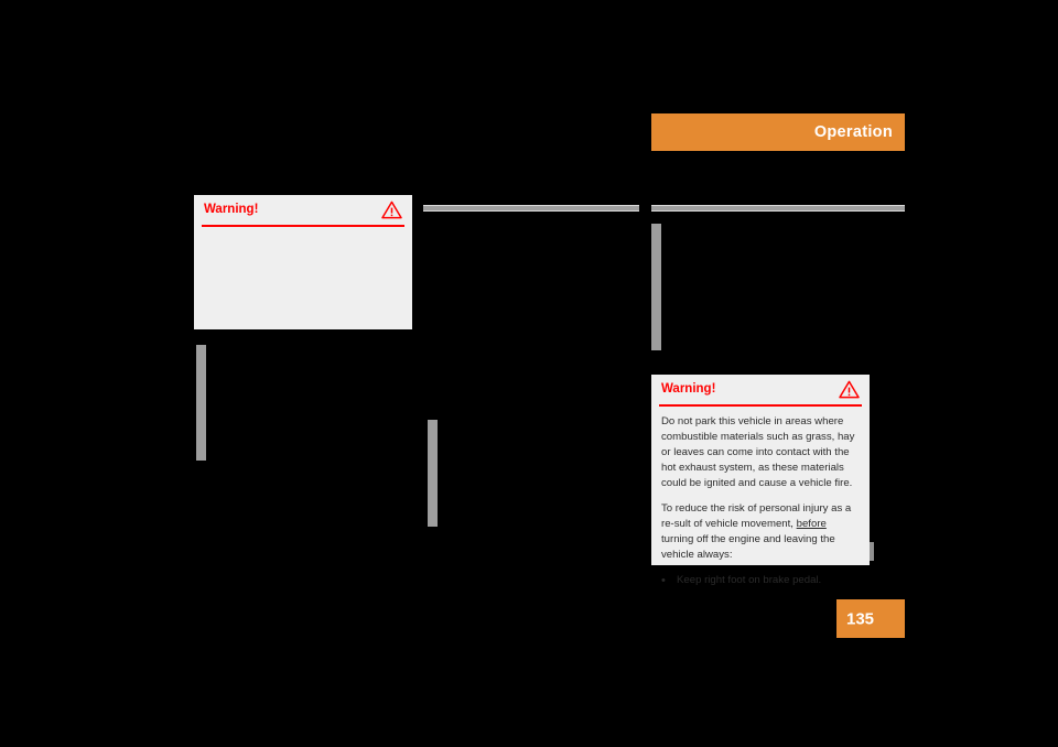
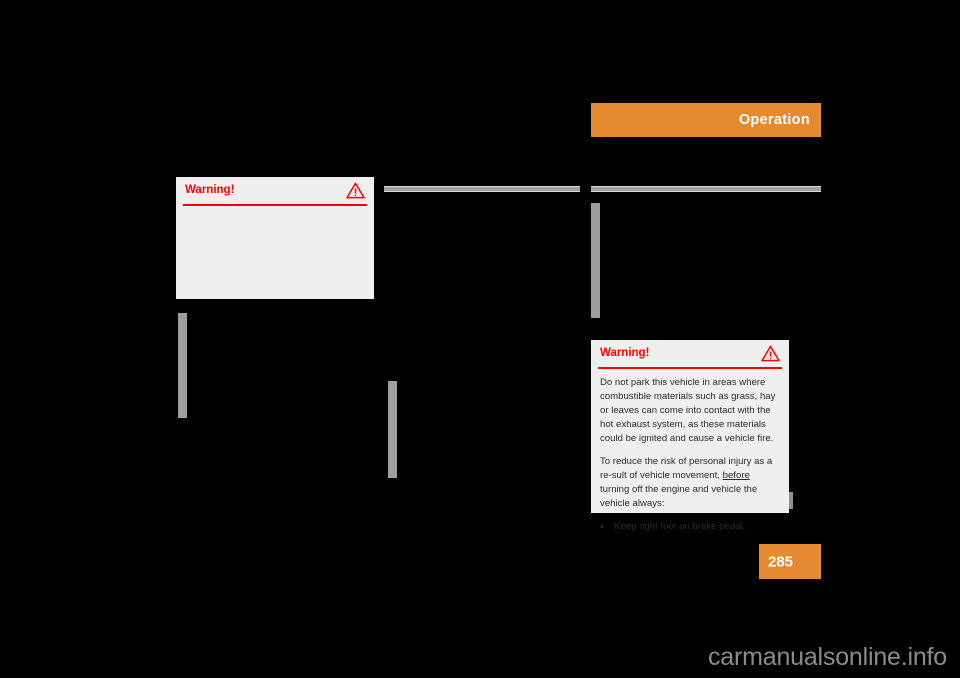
  Operation
  Warning!
  Warning!
  Do not park this vehicle in areas where combustible materials such as grass, hay or leaves can come into contact with the hot exhaust system, as these materials could be ignited and cause a vehicle fire.
- To reduce the risk of personal injury as a re-sult of vehicle movement, before turning off the engine and leaving the vehicle always:
+ To reduce the risk of personal injury as a re-sult of vehicle movement, before turning off the engine and vehicle the vehicle always:
  •
  Keep right foot on brake pedal.
- 135
+ 285
+ carmanualsonline.info
